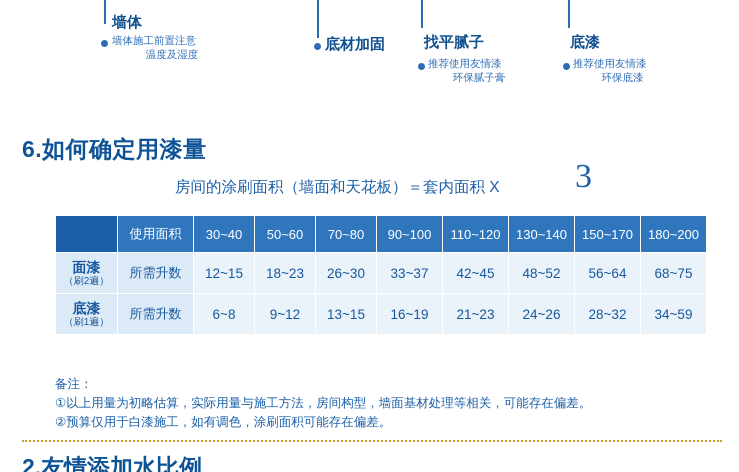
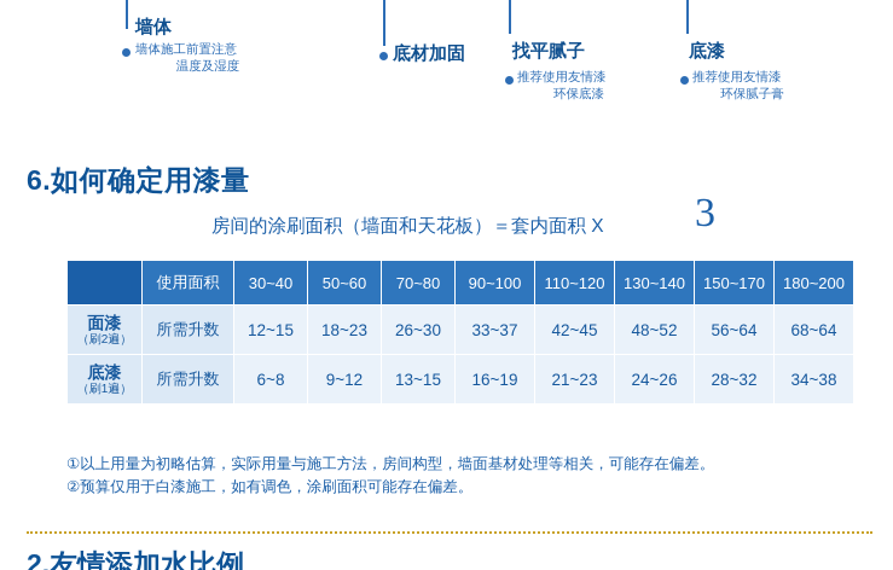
  墙体
  墙体施工前置注意
  温度及湿度
  底材加固
  找平腻子
  推荐使用友情漆
- 环保腻子膏
+ 环保底漆
  底漆
  推荐使用友情漆
- 环保底漆
+ 环保腻子膏
  6.如何确定用漆量
  房间的涂刷面积（墙面和天花板）＝套内面积 X
  3
  	使用面积	30~40	50~60	70~80	90~100	110~120	130~140	150~170	180~200
- 面漆 （刷2遍）	所需升数	12~15	18~23	26~30	33~37	42~45	48~52	56~64	68~75
+ 面漆 （刷2遍）	所需升数	12~15	18~23	26~30	33~37	42~45	48~52	56~64	68~64
- 底漆 （刷1遍）	所需升数	6~8	9~12	13~15	16~19	21~23	24~26	28~32	34~59
+ 底漆 （刷1遍）	所需升数	6~8	9~12	13~15	16~19	21~23	24~26	28~32	34~38
- 备注：
  ①以上用量为初略估算，实际用量与施工方法，房间构型，墙面基材处理等相关，可能存在偏差。
  ②预算仅用于白漆施工，如有调色，涂刷面积可能存在偏差。
  2.友情添加水比例
